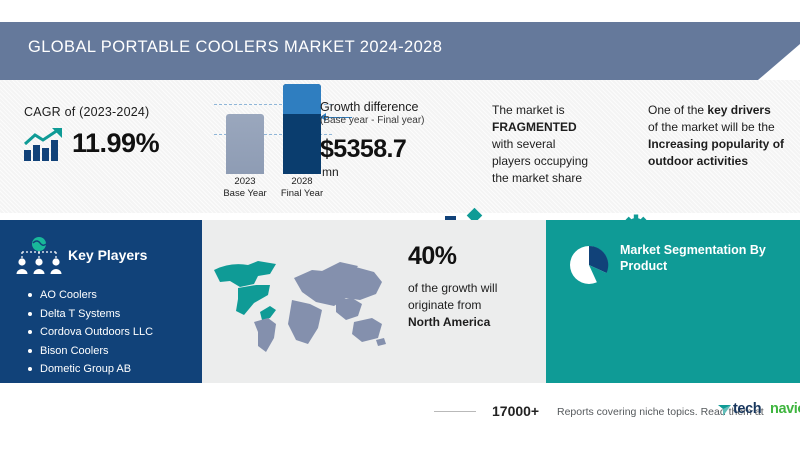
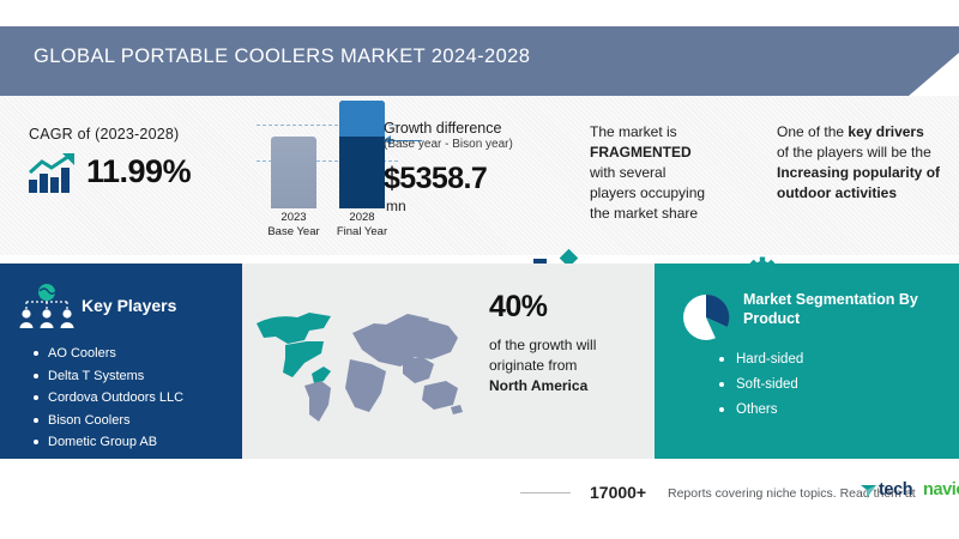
  GLOBAL PORTABLE COOLERS MARKET 2024-2028
- CAGR of (2023-2024)
+ CAGR of (2023-2028)
  11.99%
  2023
  Base Year
  2028
  Final Year
  Growth difference
- (Base year - Final year)
+ (Base year - Bison year)
  $5358.7
  mn
  The market is
  FRAGMENTED
  with several
  players occupying
  the market share
  One of the key drivers
- of the market will be the
+ of the players will be the
  Increasing popularity of outdoor activities
  Key Players
  AO Coolers
  Delta T Systems
  Cordova Outdoors LLC
  Bison Coolers
  Dometic Group AB
  40%
  of the growth will
  originate from
  North America
  Market Segmentation By Product
+ Hard-sided
+ Soft-sided
+ Others
  17000+
  Reports covering niche topics. Read them at
  tech
  navi
